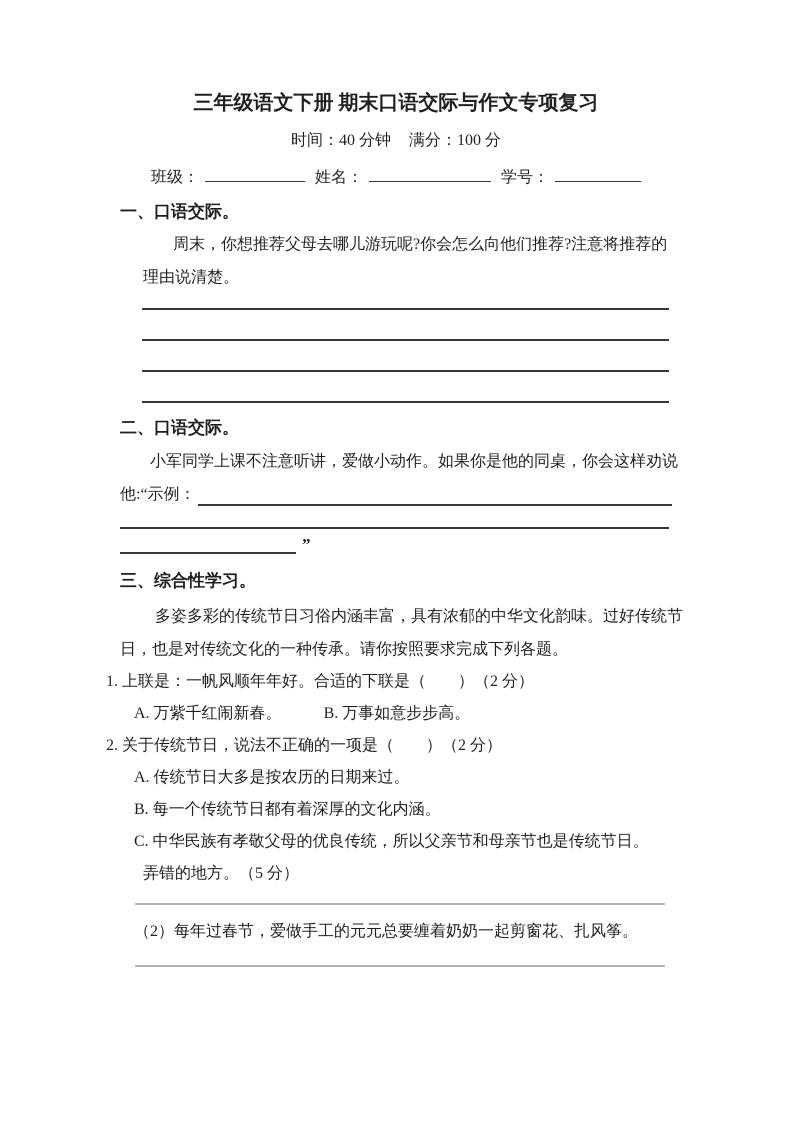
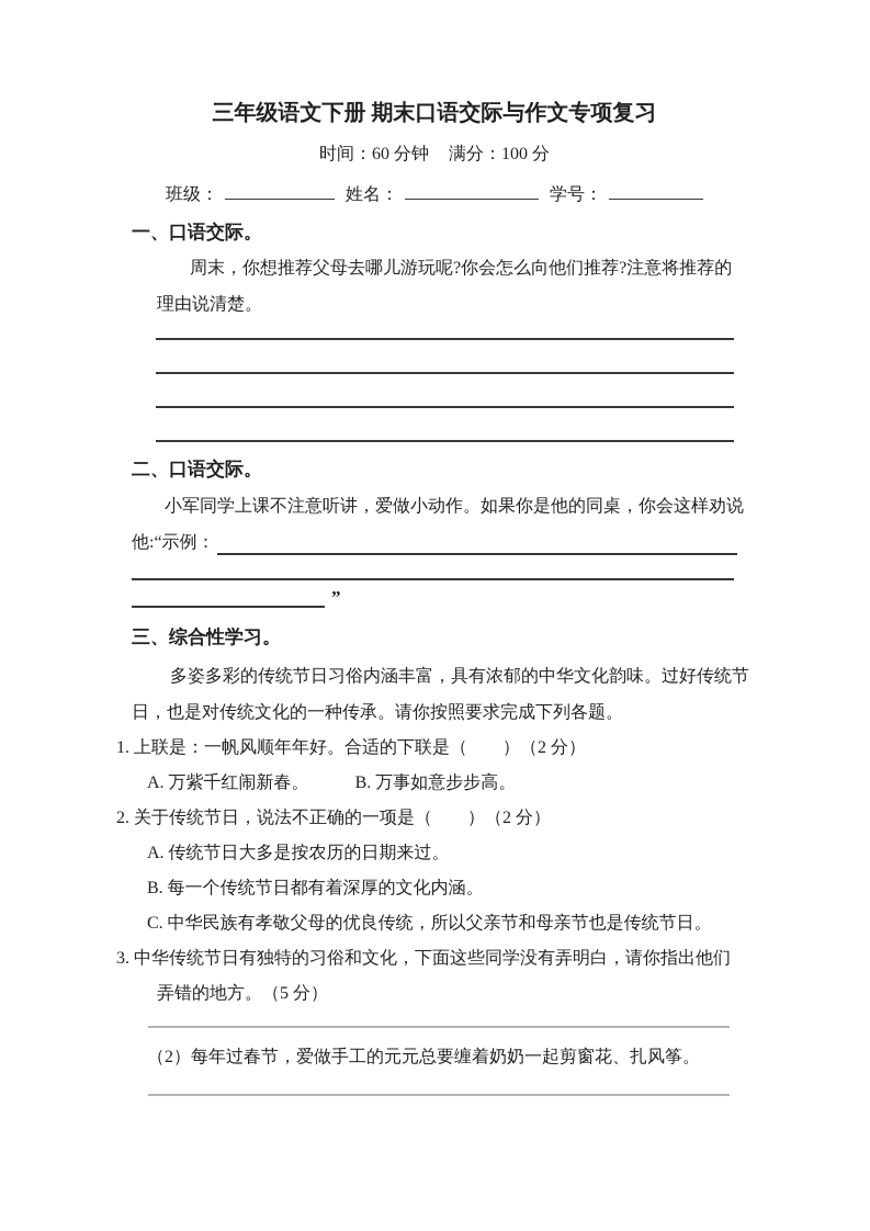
  三年级语文下册 期末口语交际与作文专项复习
- 时间：40 分钟 满分：100 分
+ 时间：60 分钟 满分：100 分
  班级： 姓名： 学号：
  一、口语交际。
  周末，你想推荐父母去哪儿游玩呢?你会怎么向他们推荐?注意将推荐的
  理由说清楚。
  二、口语交际。
  小军同学上课不注意听讲，爱做小动作。如果你是他的同桌，你会这样劝说
  他:“示例：
  ”
  三、综合性学习。
  多姿多彩的传统节日习俗内涵丰富，具有浓郁的中华文化韵味。过好传统节
  日，也是对传统文化的一种传承。请你按照要求完成下列各题。
  1. 上联是：一帆风顺年年好。合适的下联是（ ）（2 分）
  A. 万紫千红闹新春。 B. 万事如意步步高。
  2. 关于传统节日，说法不正确的一项是（ ）（2 分）
  A. 传统节日大多是按农历的日期来过。
  B. 每一个传统节日都有着深厚的文化内涵。
  C. 中华民族有孝敬父母的优良传统，所以父亲节和母亲节也是传统节日。
+ 3. 中华传统节日有独特的习俗和文化，下面这些同学没有弄明白，请你指出他们
  弄错的地方。（5 分）
  （2）每年过春节，爱做手工的元元总要缠着奶奶一起剪窗花、扎风筝。
